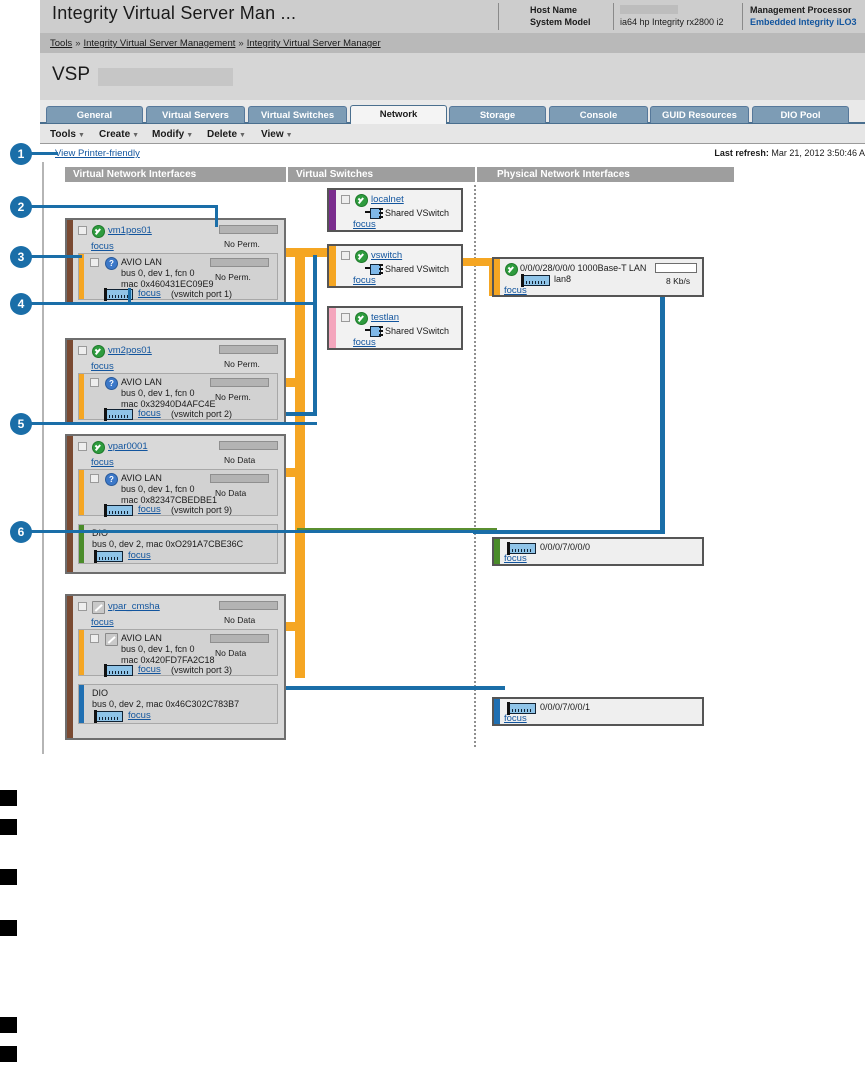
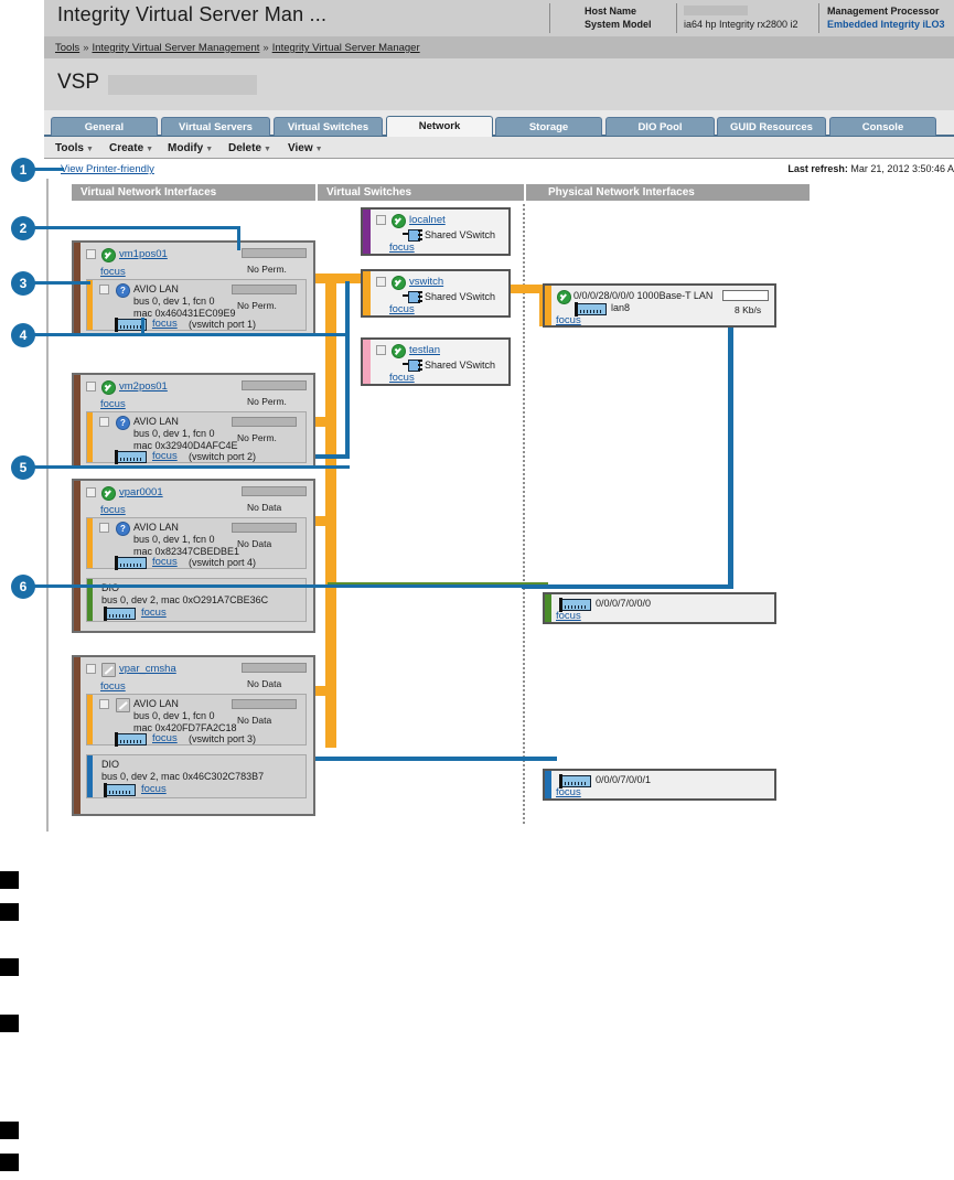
  Integrity Virtual Server Man ...
  Host Name
  System Model
  ia64 hp Integrity rx2800 i2
  Management Processor
  Embedded Integrity iLO3
  Tools » Integrity Virtual Server Management » Integrity Virtual Server Manager
  VSP
  General
  Virtual Servers
  Virtual Switches
  Network
  Storage
- Console
+ DIO Pool
  GUID Resources
- DIO Pool
+ Console
  Tools
  Create
  Modify
  Delete
  View
  View Printer-friendly
  Last refresh: Mar 21, 2012 3:50:46 A
  Virtual Network Interfaces
  Virtual Switches
  Physical Network Interfaces
  vm1pos01
  focus
  No Perm.
  ?
  AVIO LAN
  bus 0, dev 1, fcn 0
  mac 0x460431EC09E9
  focus
  (vswitch port 1)
  No Perm.
  vm2pos01
  focus
  No Perm.
  ?
  AVIO LAN
  bus 0, dev 1, fcn 0
  mac 0x32940D4AFC4E
  focus
  (vswitch port 2)
  No Perm.
  vpar0001
  focus
  No Data
  ?
  AVIO LAN
  bus 0, dev 1, fcn 0
  mac 0x82347CBEDBE1
  focus
- (vswitch port 9)
+ (vswitch port 4)
  No Data
  DIO
  bus 0, dev 2, mac 0xO291A7CBE36C
  focus
  vpar_cmsha
  focus
  No Data
  AVIO LAN
  bus 0, dev 1, fcn 0
  mac 0x420FD7FA2C18
  focus
  (vswitch port 3)
  No Data
  DIO
  bus 0, dev 2, mac 0x46C302C783B7
  focus
  localnet
  Shared VSwitch
  focus
  vswitch
  Shared VSwitch
  focus
  testlan
  Shared VSwitch
  focus
  0/0/0/28/0/0/0 1000Base-T LAN
  lan8
  focus
  8 Kb/s
  0/0/0/7/0/0/0
  focus
  0/0/0/7/0/0/1
  focus
  1
  2
  3
  4
  5
  6
